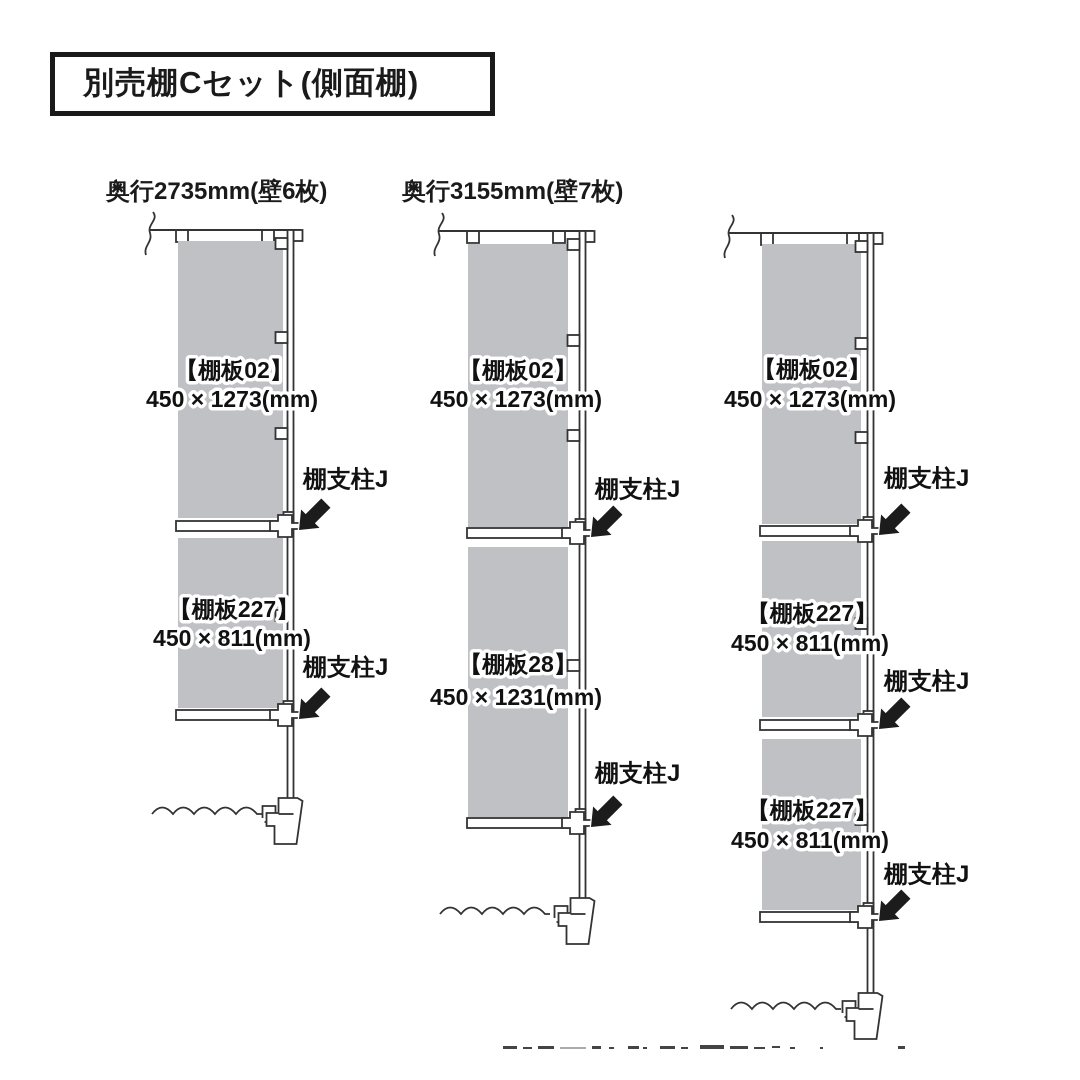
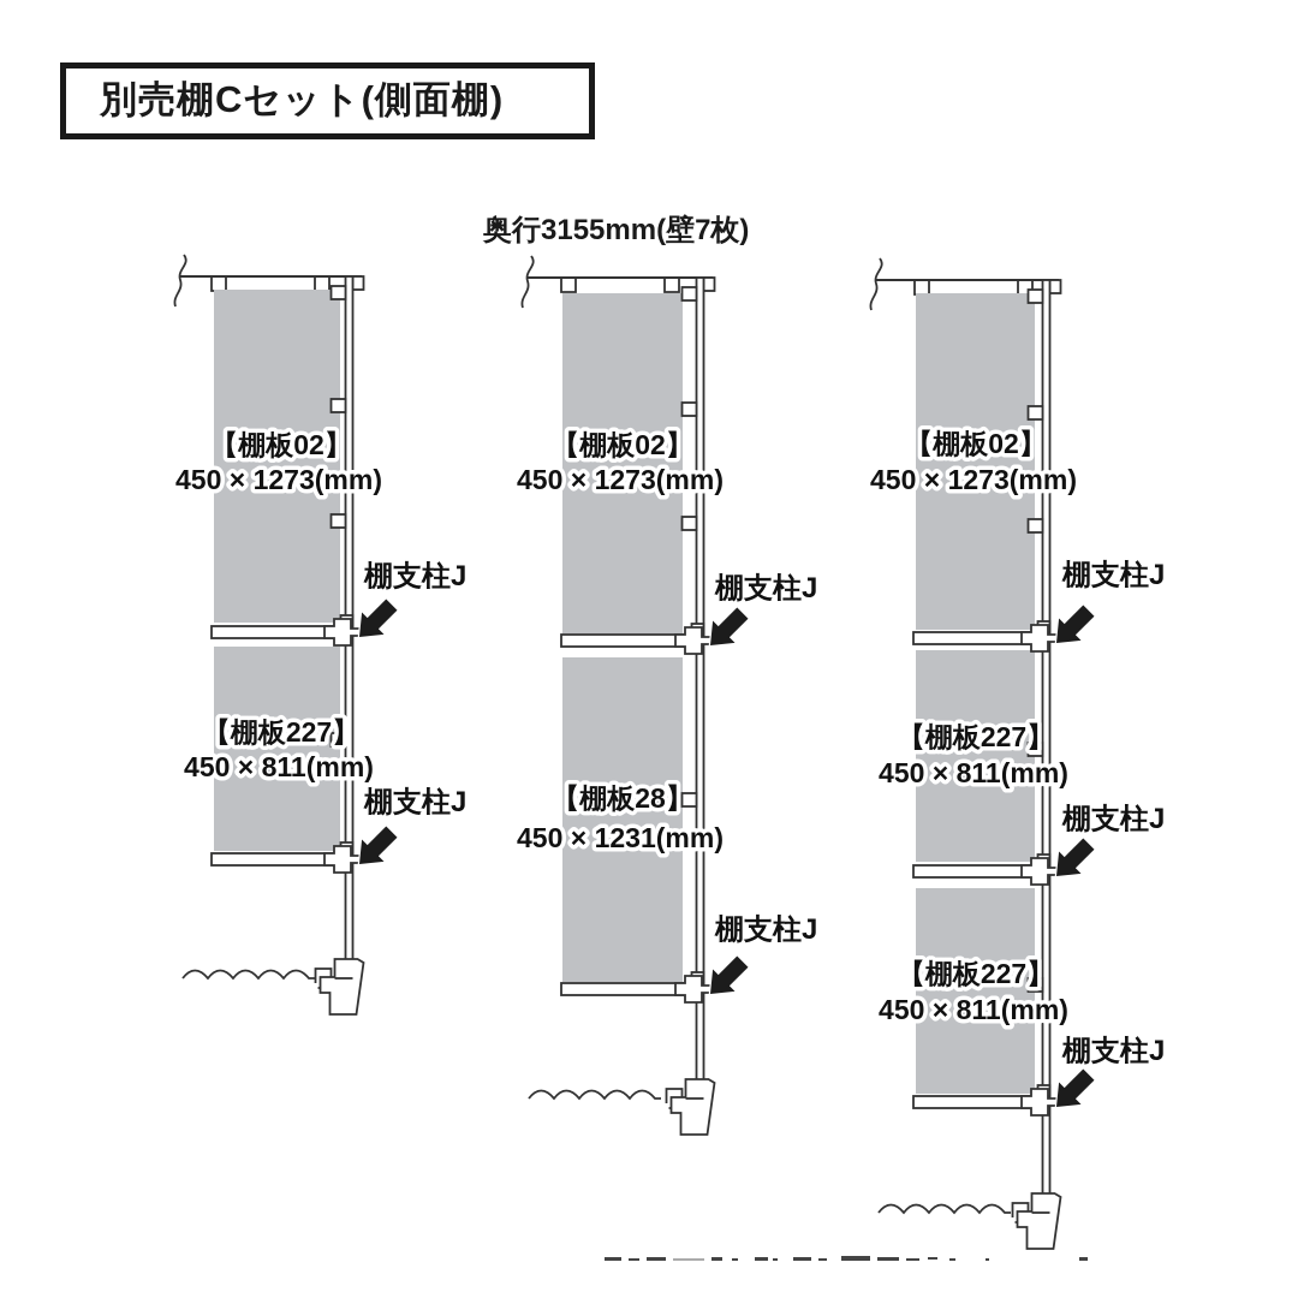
  別売棚Cセット(側面棚)
- 奥行2735mm(壁6枚)
  【棚板02】
  450 × 1273(mm)
  【棚板227】
  450 × 811(mm)
  棚支柱J
  棚支柱J
  奥行3155mm(壁7枚)
  【棚板02】
  450 × 1273(mm)
  【棚板28】
  450 × 1231(mm)
  棚支柱J
  棚支柱J
  【棚板02】
  450 × 1273(mm)
  【棚板227】
  450 × 811(mm)
  【棚板227】
  450 × 811(mm)
  棚支柱J
  棚支柱J
  棚支柱J
